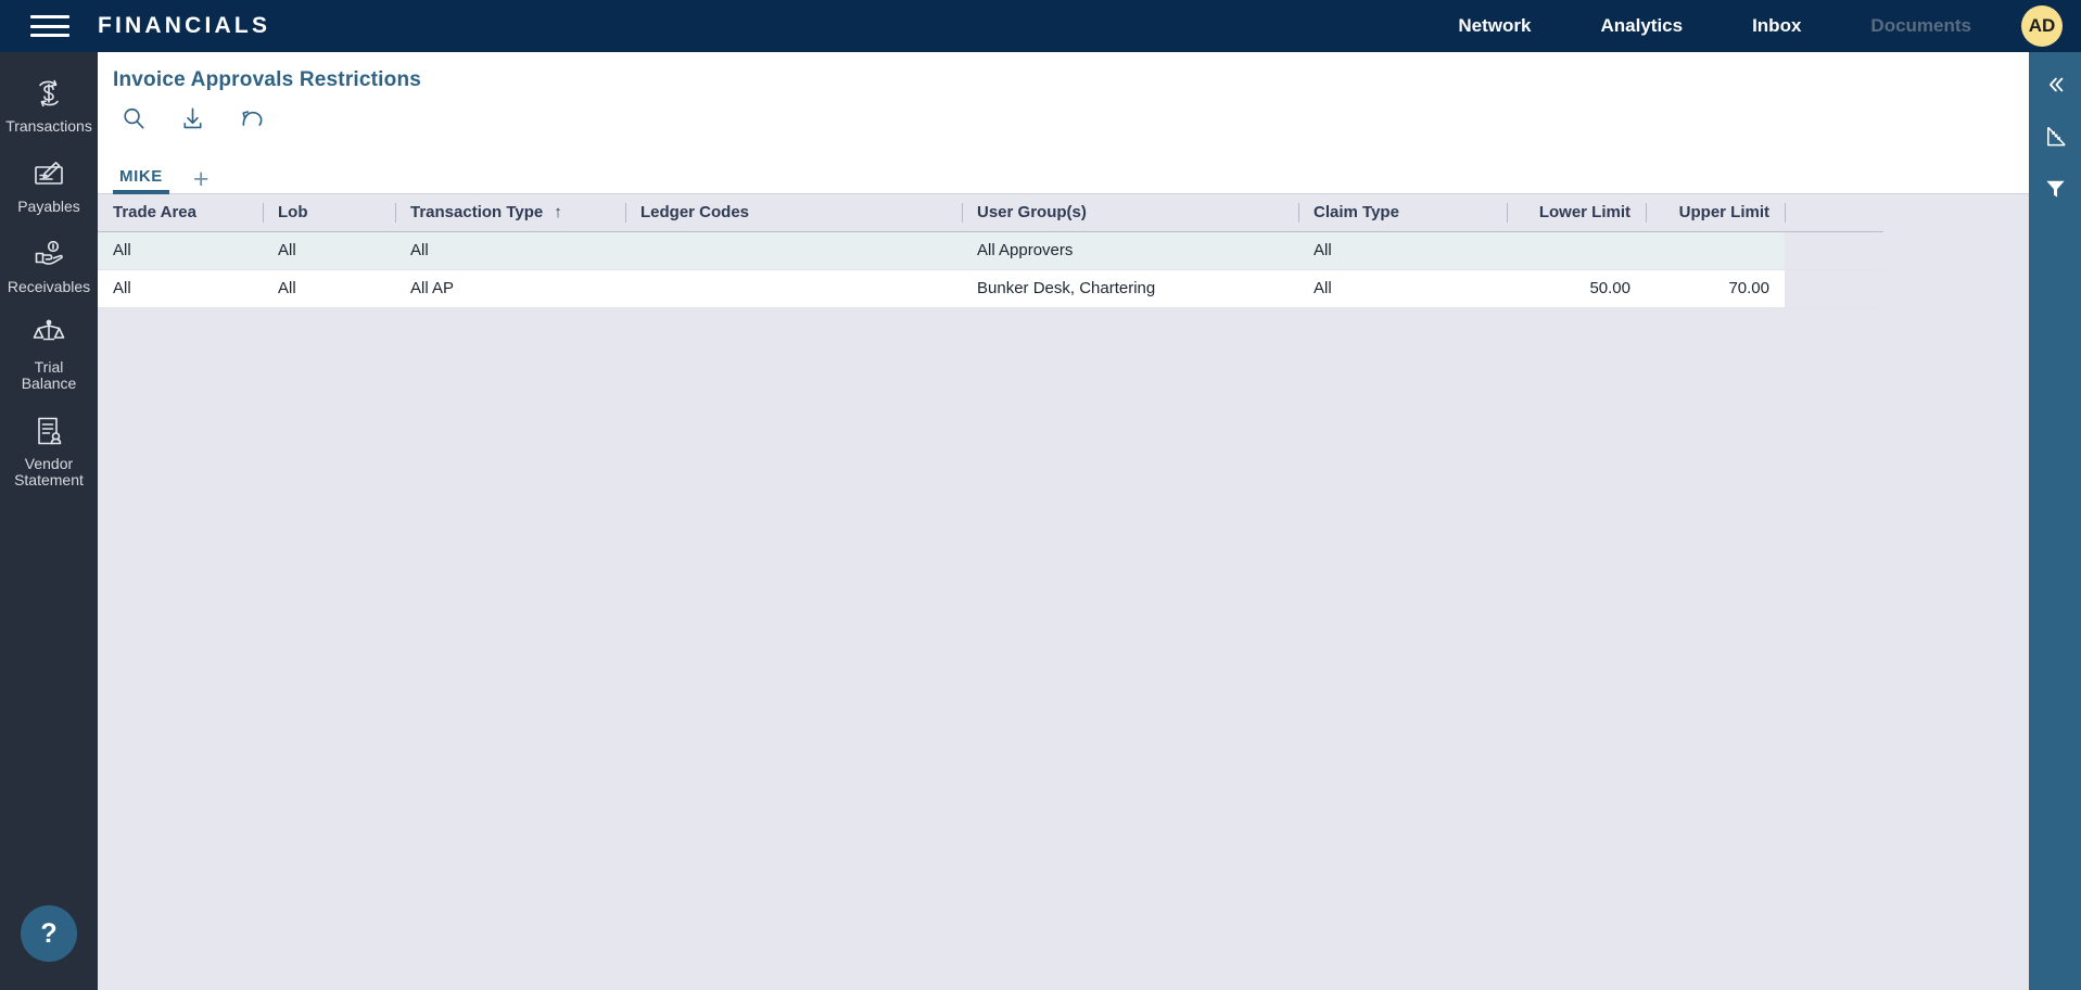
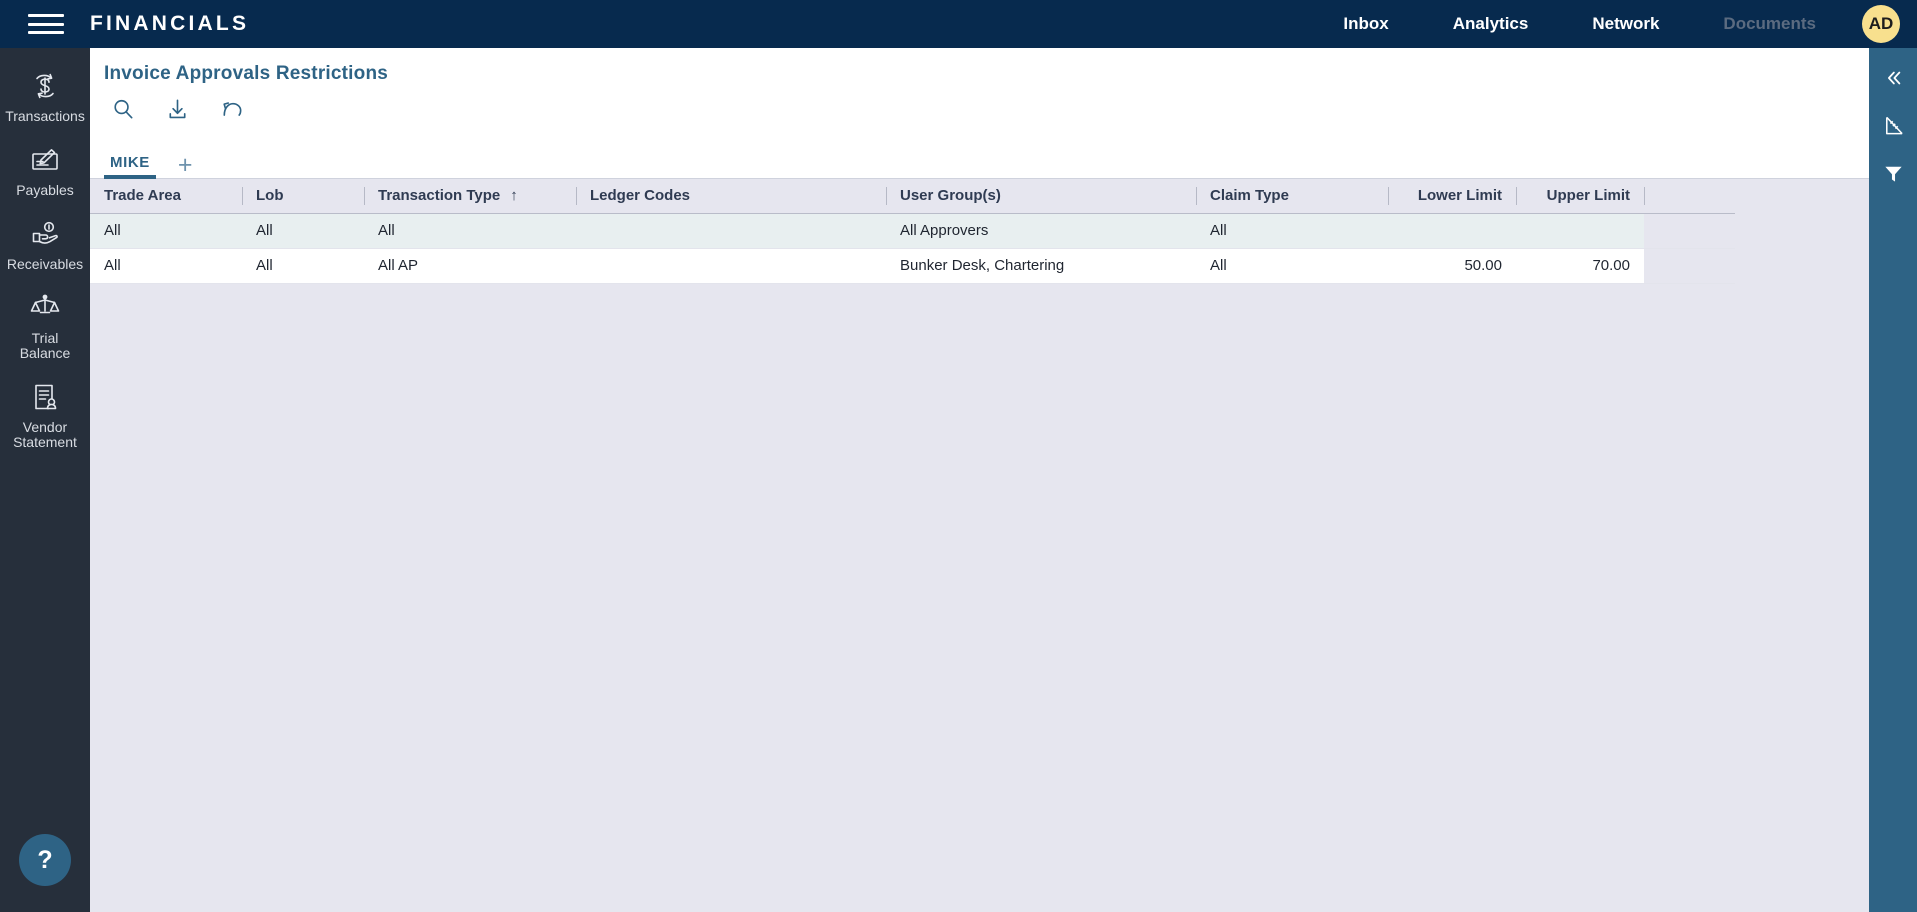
  FINANCIALS
- Network
+ Inbox
  Analytics
- Inbox
+ Network
  Documents
  AD
  Transactions
  Payables
  Receivables
  Trial
  Balance
  Vendor
  Statement
  ?
  Invoice Approvals Restrictions
  MIKE
  +
  Trade Area	Lob	Transaction Type ↑	Ledger Codes	User Group(s)	Claim Type	Lower Limit	Upper Limit
  All	All	All		All Approvers	All
  All	All	All AP		Bunker Desk, Chartering	All	50.00	70.00
